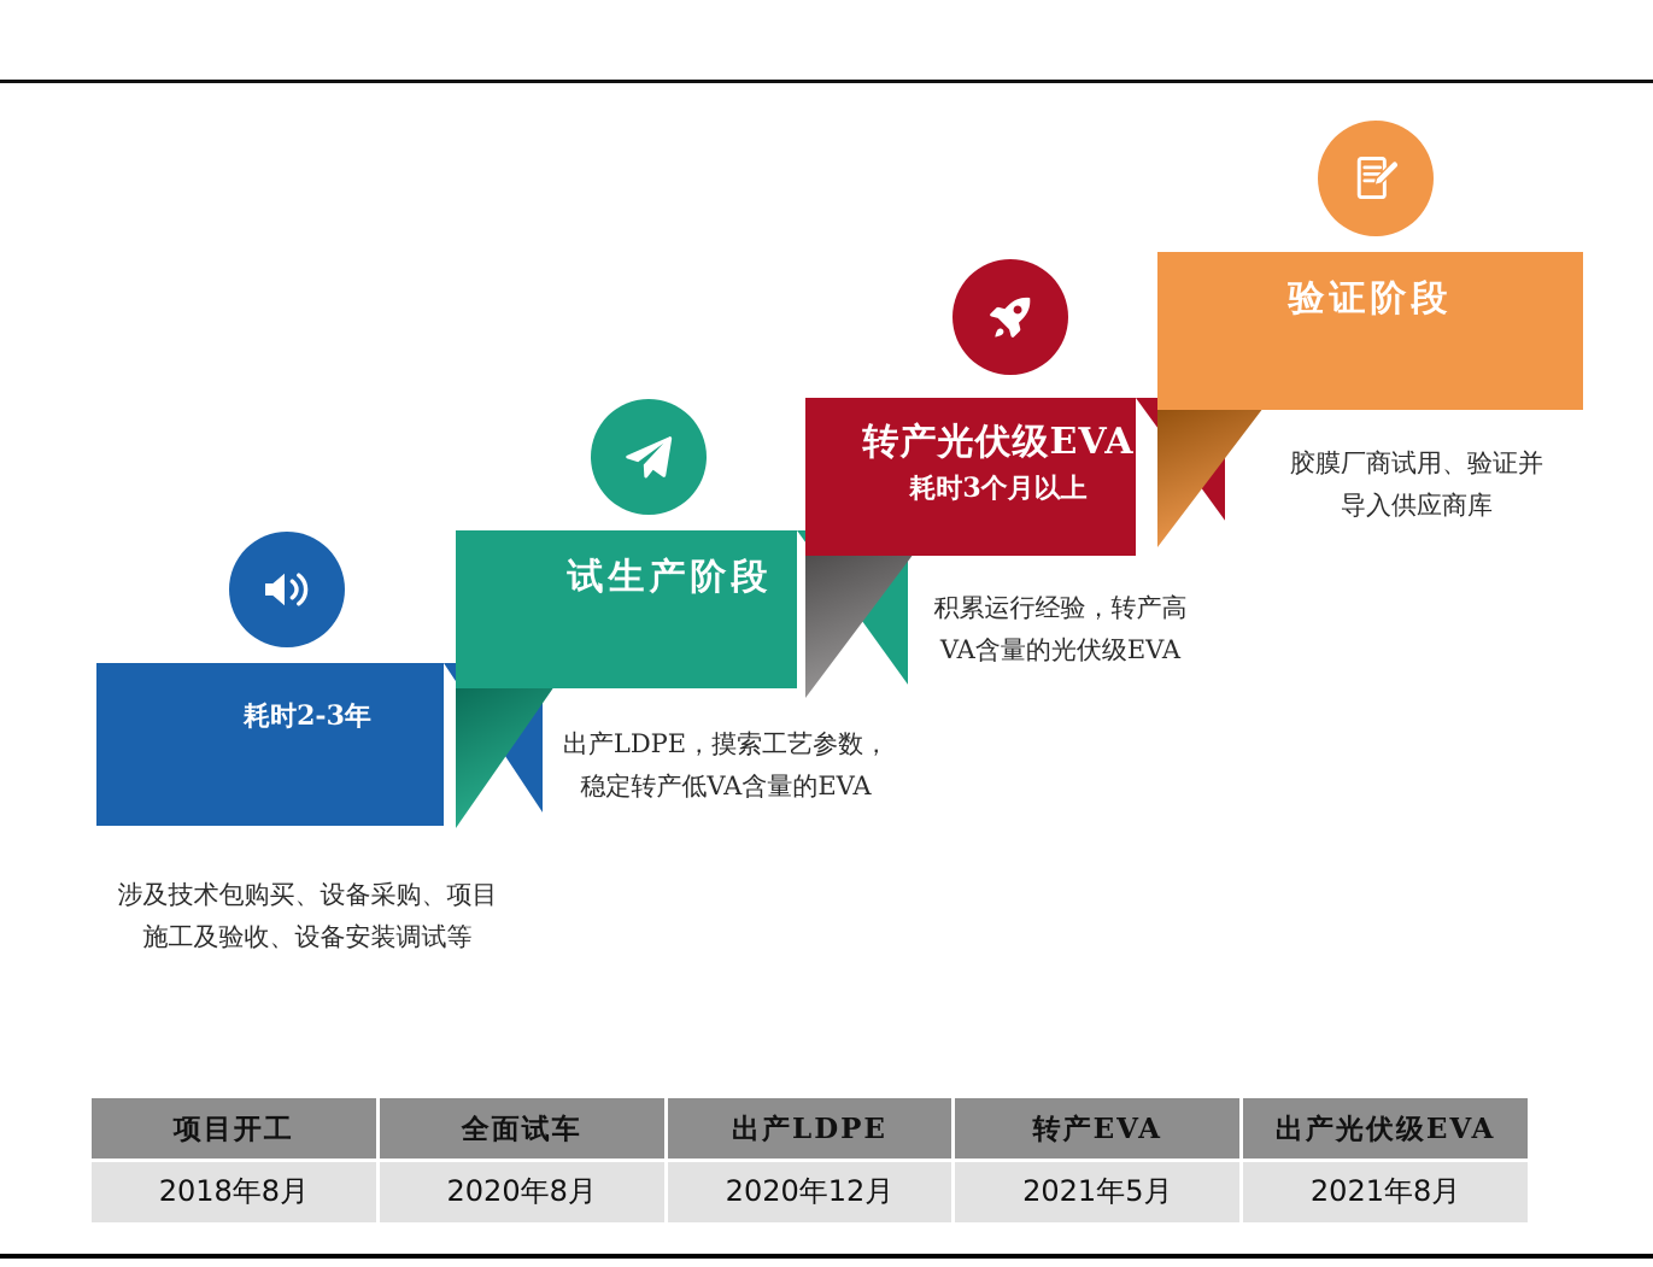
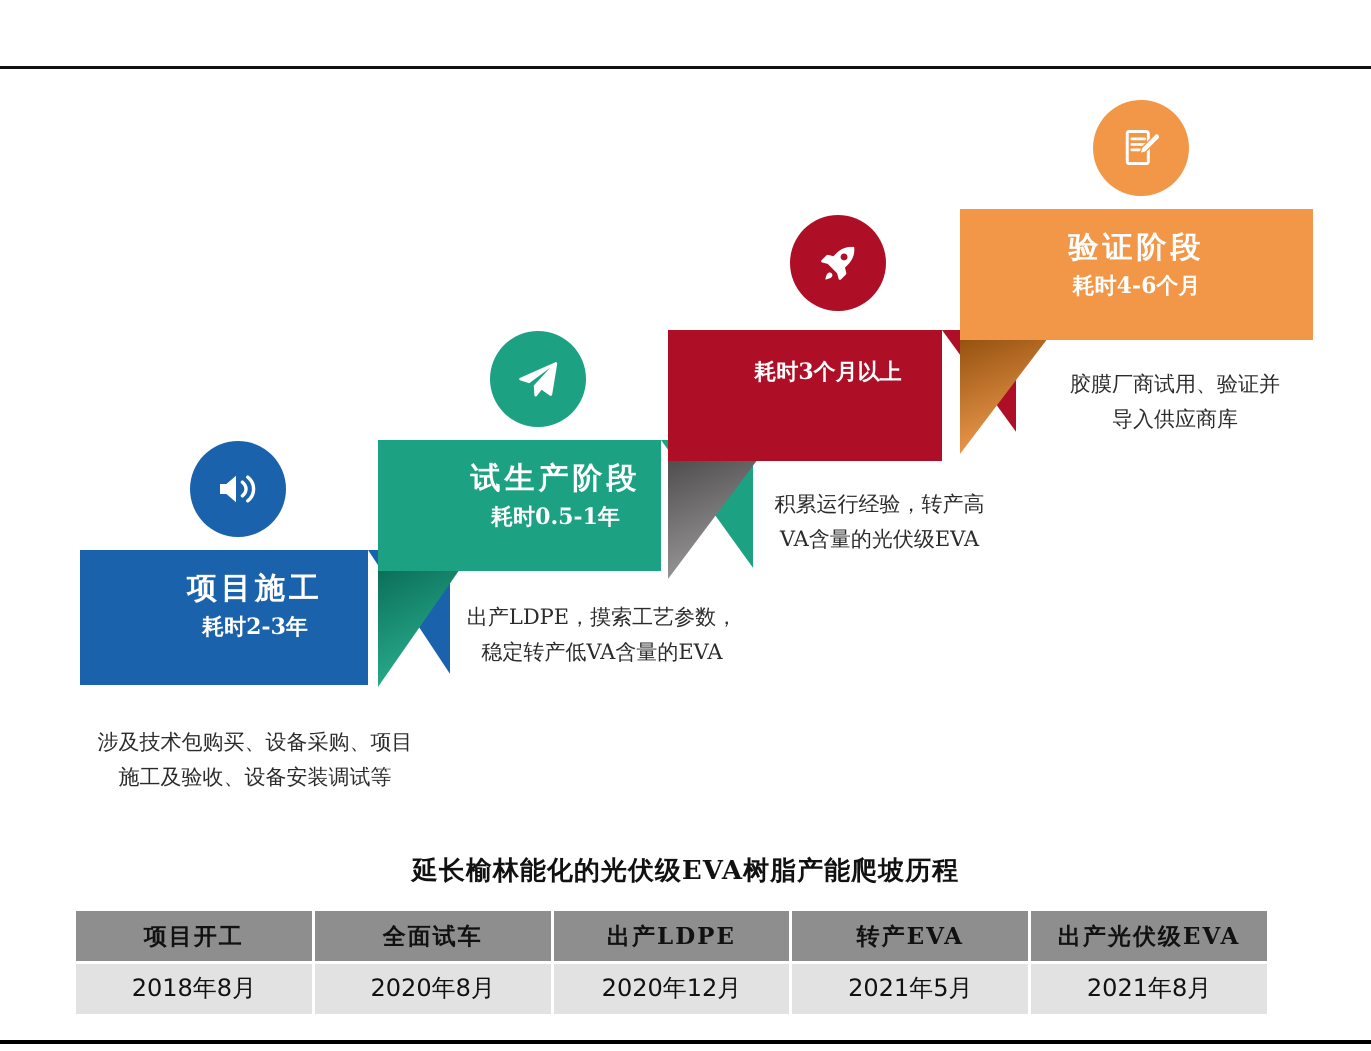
+ 项目施工
  耗时2-3年
  涉及技术包购买、设备采购、项目
  施工及验收、设备安装调试等
  试生产阶段
+ 耗时0.5-1年
  出产LDPE，摸索工艺参数，
  稳定转产低VA含量的EVA
- 转产光伏级EVA
  耗时3个月以上
  积累运行经验，转产高
  VA含量的光伏级EVA
  验证阶段
+ 耗时4-6个月
  胶膜厂商试用、验证并
  导入供应商库
+ 延长榆林能化的光伏级EVA树脂产能爬坡历程
  项目开工	全面试车	出产LDPE	转产EVA	出产光伏级EVA
  2018年8月	2020年8月	2020年12月	2021年5月	2021年8月
